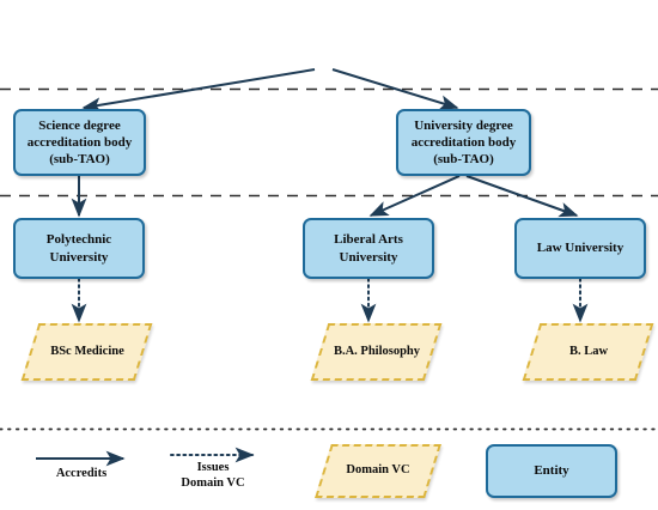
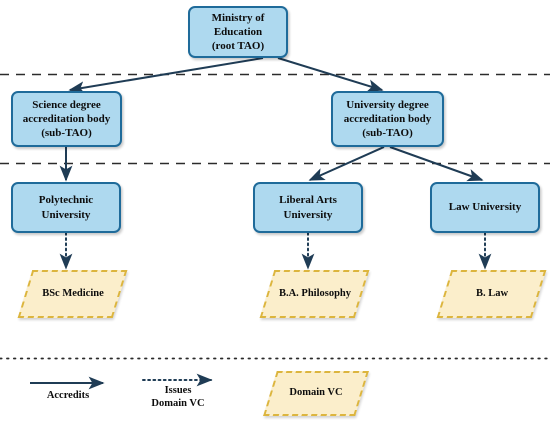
+ Ministry of
+ Education
+ (root TAO)
  Science degree
  accreditation body
  (sub-TAO)
  University degree
  accreditation body
  (sub-TAO)
  Polytechnic
  University
  Liberal Arts
  University
  Law University
  BSc Medicine
  B.A. Philosophy
  B. Law
  Accredits
  Issues
  Domain VC
  Domain VC
- Entity
